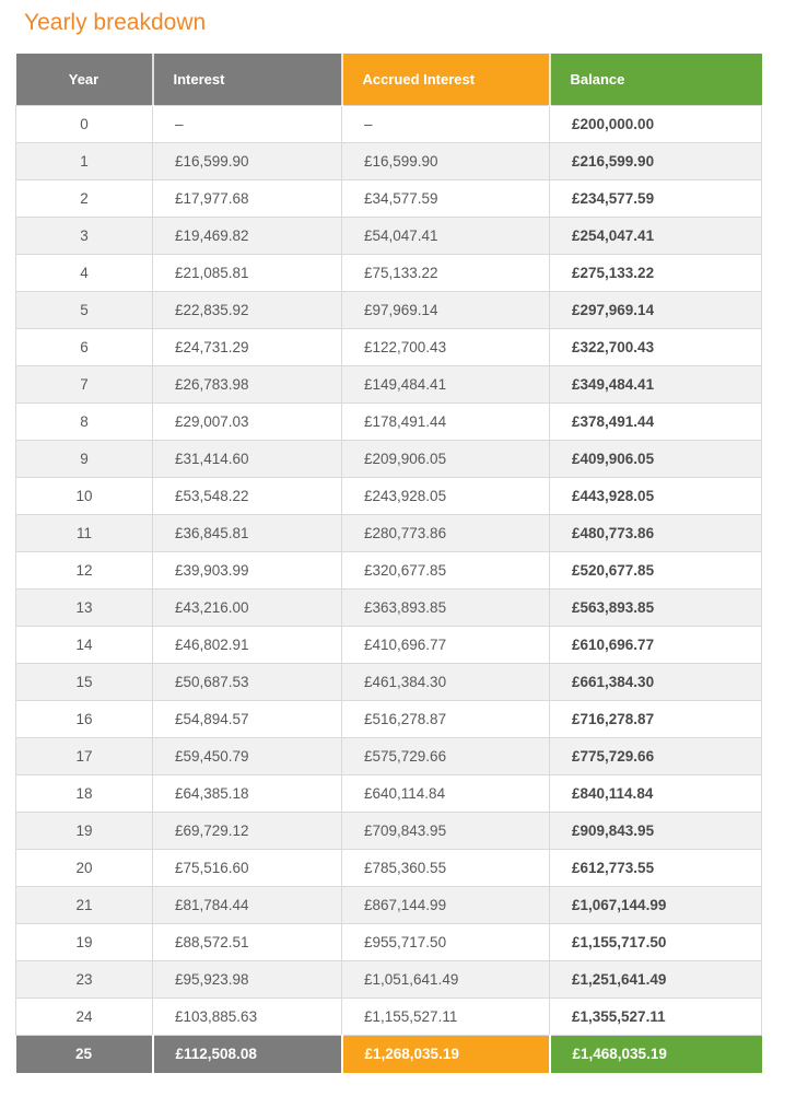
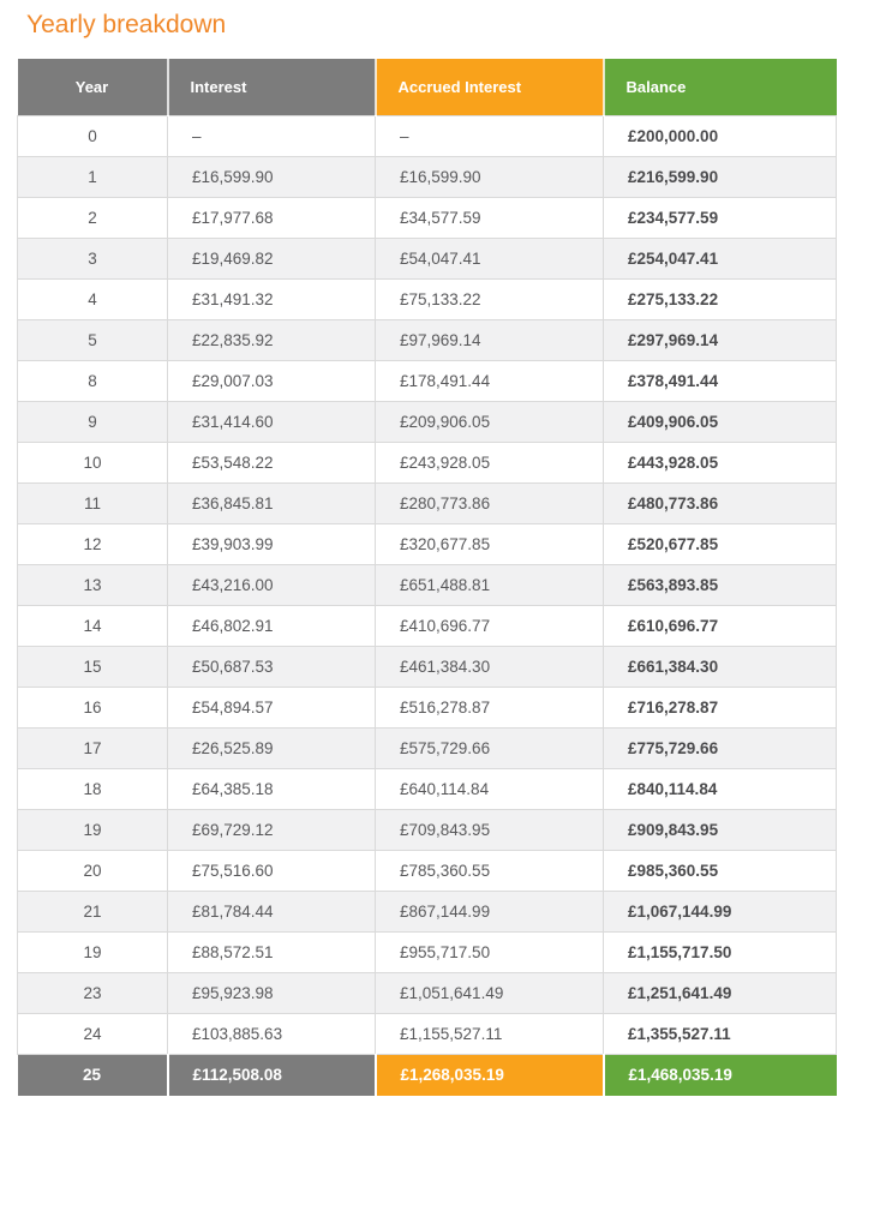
  Yearly breakdown
  Year	Interest	Accrued Interest	Balance
  0	–	–	£200,000.00
  1	£16,599.90	£16,599.90	£216,599.90
  2	£17,977.68	£34,577.59	£234,577.59
  3	£19,469.82	£54,047.41	£254,047.41
- 4	£21,085.81	£75,133.22	£275,133.22
+ 4	£31,491.32	£75,133.22	£275,133.22
  5	£22,835.92	£97,969.14	£297,969.14
- 6	£24,731.29	£122,700.43	£322,700.43
- 7	£26,783.98	£149,484.41	£349,484.41
  8	£29,007.03	£178,491.44	£378,491.44
  9	£31,414.60	£209,906.05	£409,906.05
  10	£53,548.22	£243,928.05	£443,928.05
  11	£36,845.81	£280,773.86	£480,773.86
  12	£39,903.99	£320,677.85	£520,677.85
- 13	£43,216.00	£363,893.85	£563,893.85
+ 13	£43,216.00	£651,488.81	£563,893.85
  14	£46,802.91	£410,696.77	£610,696.77
  15	£50,687.53	£461,384.30	£661,384.30
  16	£54,894.57	£516,278.87	£716,278.87
- 17	£59,450.79	£575,729.66	£775,729.66
+ 17	£26,525.89	£575,729.66	£775,729.66
  18	£64,385.18	£640,114.84	£840,114.84
  19	£69,729.12	£709,843.95	£909,843.95
- 20	£75,516.60	£785,360.55	£612,773.55
+ 20	£75,516.60	£785,360.55	£985,360.55
  21	£81,784.44	£867,144.99	£1,067,144.99
  19	£88,572.51	£955,717.50	£1,155,717.50
  23	£95,923.98	£1,051,641.49	£1,251,641.49
  24	£103,885.63	£1,155,527.11	£1,355,527.11
  25	£112,508.08	£1,268,035.19	£1,468,035.19
